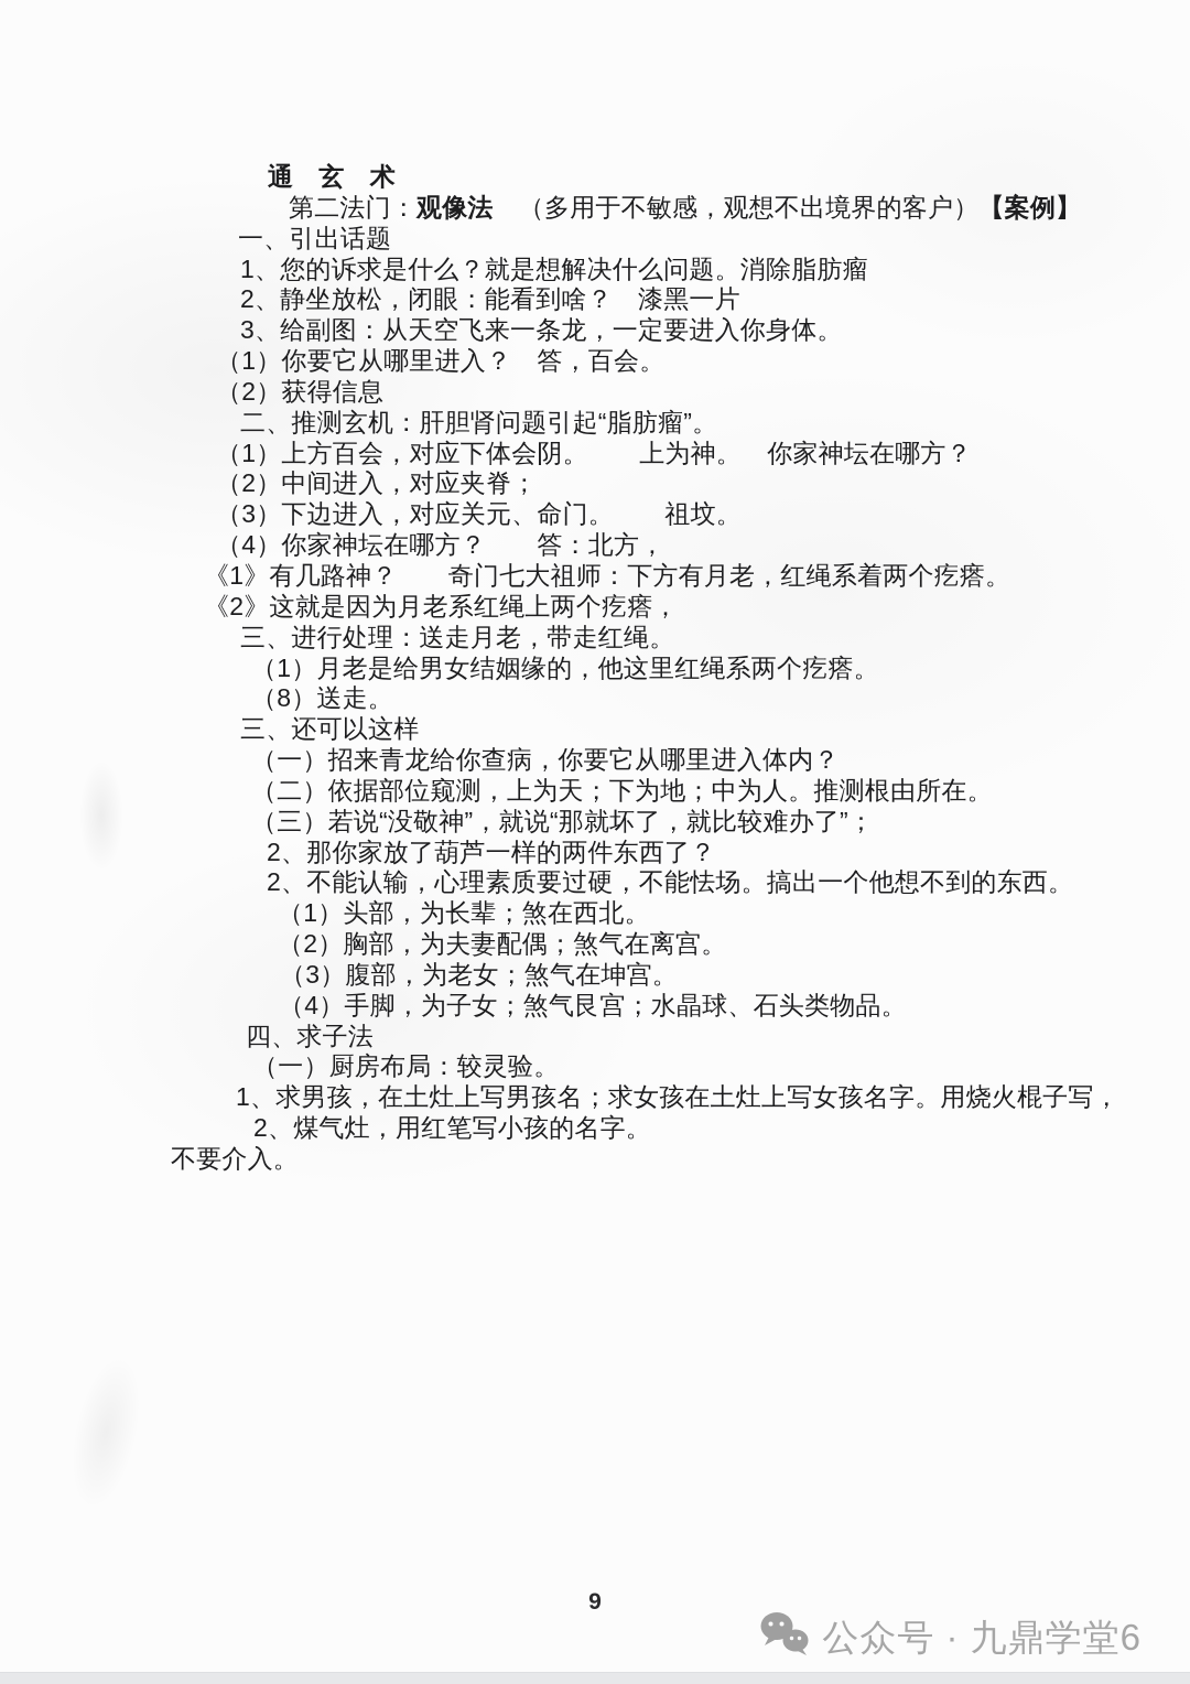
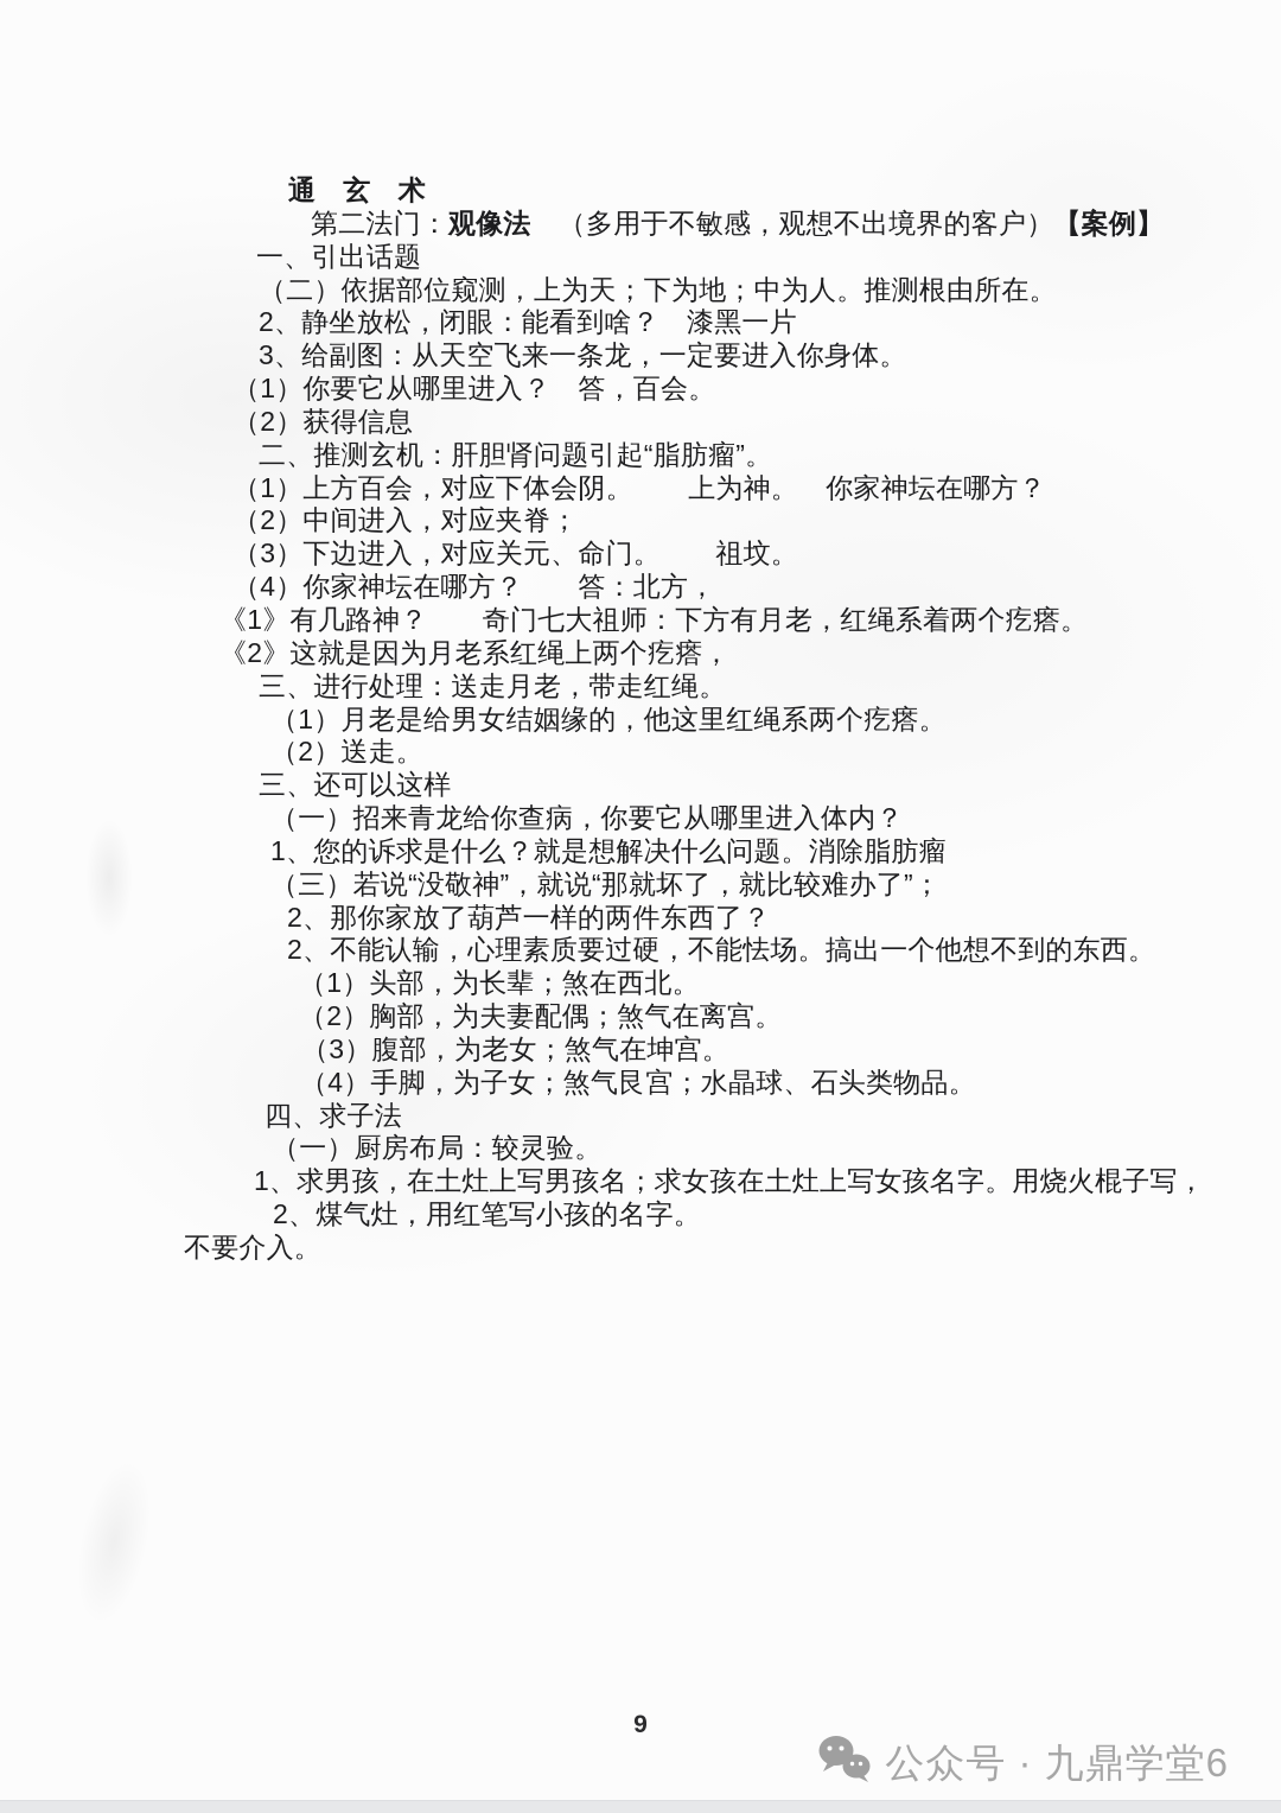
  通 玄 术
  第二法门：观像法 （多用于不敏感，观想不出境界的客户）【案例】
  一、引出话题
- 1、您的诉求是什么？就是想解决什么问题。消除脂肪瘤
+ （二）依据部位窥测，上为天；下为地；中为人。推测根由所在。
  2、静坐放松，闭眼：能看到啥？ 漆黑一片
  3、给副图：从天空飞来一条龙，一定要进入你身体。
  （1）你要它从哪里进入？ 答，百会。
  （2）获得信息
  二、推测玄机：肝胆肾问题引起“脂肪瘤”。
  （1）上方百会，对应下体会阴。 上为神。 你家神坛在哪方？
  （2）中间进入，对应夹脊；
  （3）下边进入，对应关元、命门。 祖坟。
  （4）你家神坛在哪方？ 答：北方，
  《1》有几路神？ 奇门七大祖师：下方有月老，红绳系着两个疙瘩。
  《2》这就是因为月老系红绳上两个疙瘩，
  三、进行处理：送走月老，带走红绳。
  （1）月老是给男女结姻缘的，他这里红绳系两个疙瘩。
- （8）送走。
+ （2）送走。
  三、还可以这样
  （一）招来青龙给你查病，你要它从哪里进入体内？
- （二）依据部位窥测，上为天；下为地；中为人。推测根由所在。
+ 1、您的诉求是什么？就是想解决什么问题。消除脂肪瘤
  （三）若说“没敬神”，就说“那就坏了，就比较难办了”；
  2、那你家放了葫芦一样的两件东西了？
  2、不能认输，心理素质要过硬，不能怯场。搞出一个他想不到的东西。
  （1）头部，为长辈；煞在西北。
  （2）胸部，为夫妻配偶；煞气在离宫。
  （3）腹部，为老女；煞气在坤宫。
  （4）手脚，为子女；煞气艮宫；水晶球、石头类物品。
  四、求子法
  （一）厨房布局：较灵验。
  1、求男孩，在土灶上写男孩名；求女孩在土灶上写女孩名字。用烧火棍子写，
  2、煤气灶，用红笔写小孩的名字。
  不要介入。
  9
  公众号 · 九鼎学堂6
